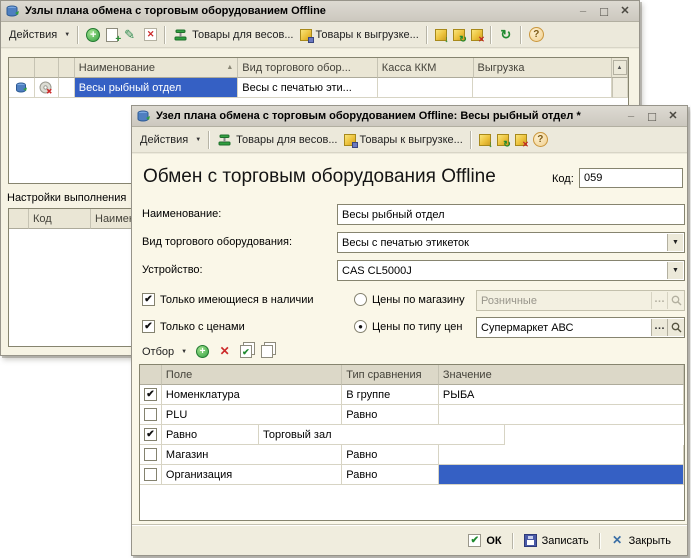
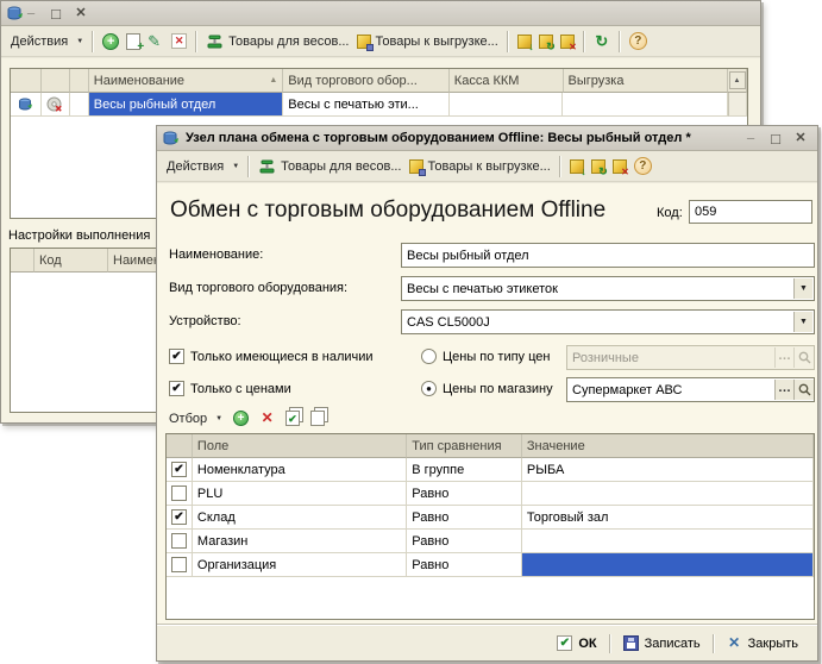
- Узлы плана обмена с торговым оборудованием Offline
  Действия
  Товары для весов...
  Товары к выгрузке...
  Наименование
  Вид торгового обор...
  Касса ККМ
  Выгрузка
  Весы рыбный отдел
  Весы с печатью эти...
  Настройки выполнения
  Код
  Узел плана обмена с торговым оборудованием Offline: Весы рыбный отдел *
  Действия
  Товары для весов...
  Товары к выгрузке...
- Обмен с торговым оборудования Offline
+ Обмен с торговым оборудованием Offline
  Код:
  059
  Наименование:
  Весы рыбный отдел
  Вид торгового оборудования:
  Весы с печатью этикеток
  Устройство:
  CAS CL5000J
  ✔
  Только имеющиеся в наличии
- Цены по магазину
+ Цены по типу цен
  Розничные
  ✔
  Только с ценами
  ●
- Цены по типу цен
+ Цены по магазину
  Супермаркет АВС
  Отбор
  Поле
  Тип сравнения
  Значение
  ✔
  Номенклатура
  В группе
  РЫБА
  PLU
  Равно
  ✔
+ Склад
  Равно
  Торговый зал
  Магазин
  Равно
  Организация
  Равно
  ОК
  Записать
  Закрыть
